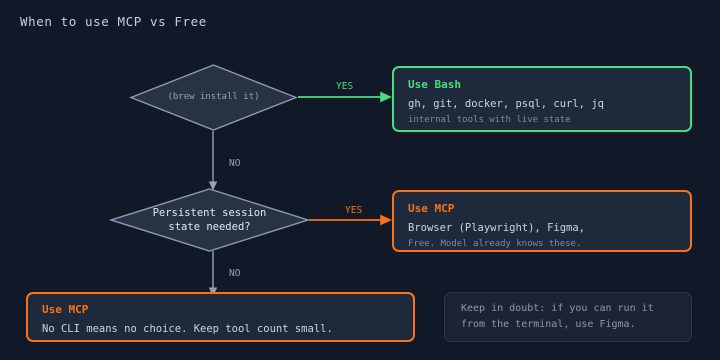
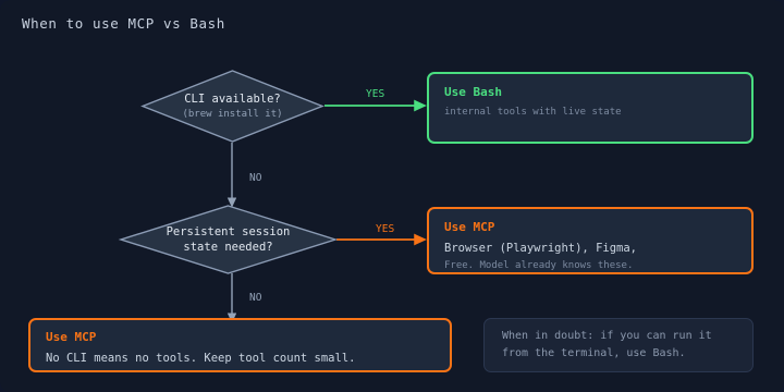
- When to use MCP vs Free
+ When to use MCP vs Bash
+ CLI available?
  (brew install it)
  YES
  NO
  Persistent session
  state needed?
  YES
  NO
  Use Bash
- gh, git, docker, psql, curl, jq
  internal tools with live state
  Use MCP
  Browser (Playwright), Figma,
  Free. Model already knows these.
  Use MCP
- No CLI means no choice. Keep tool count small.
+ No CLI means no tools. Keep tool count small.
- Keep in doubt: if you can run it
+ When in doubt: if you can run it
- from the terminal, use Figma.
+ from the terminal, use Bash.
